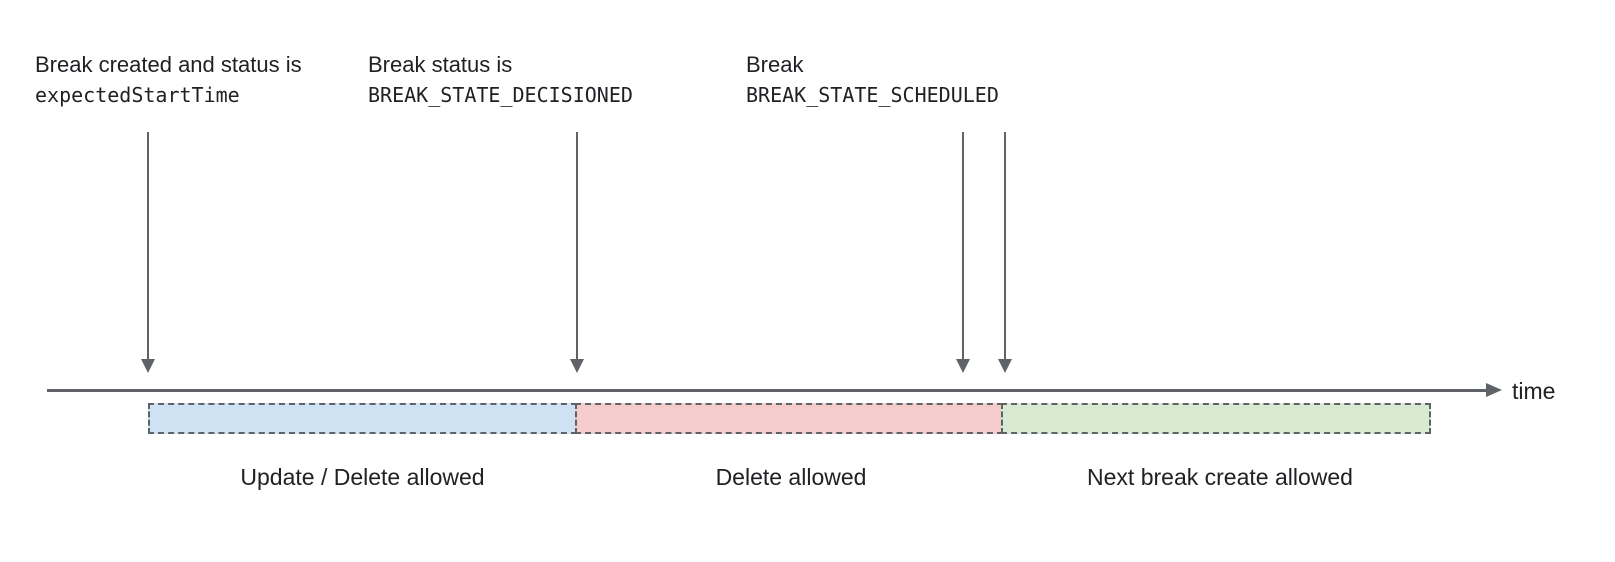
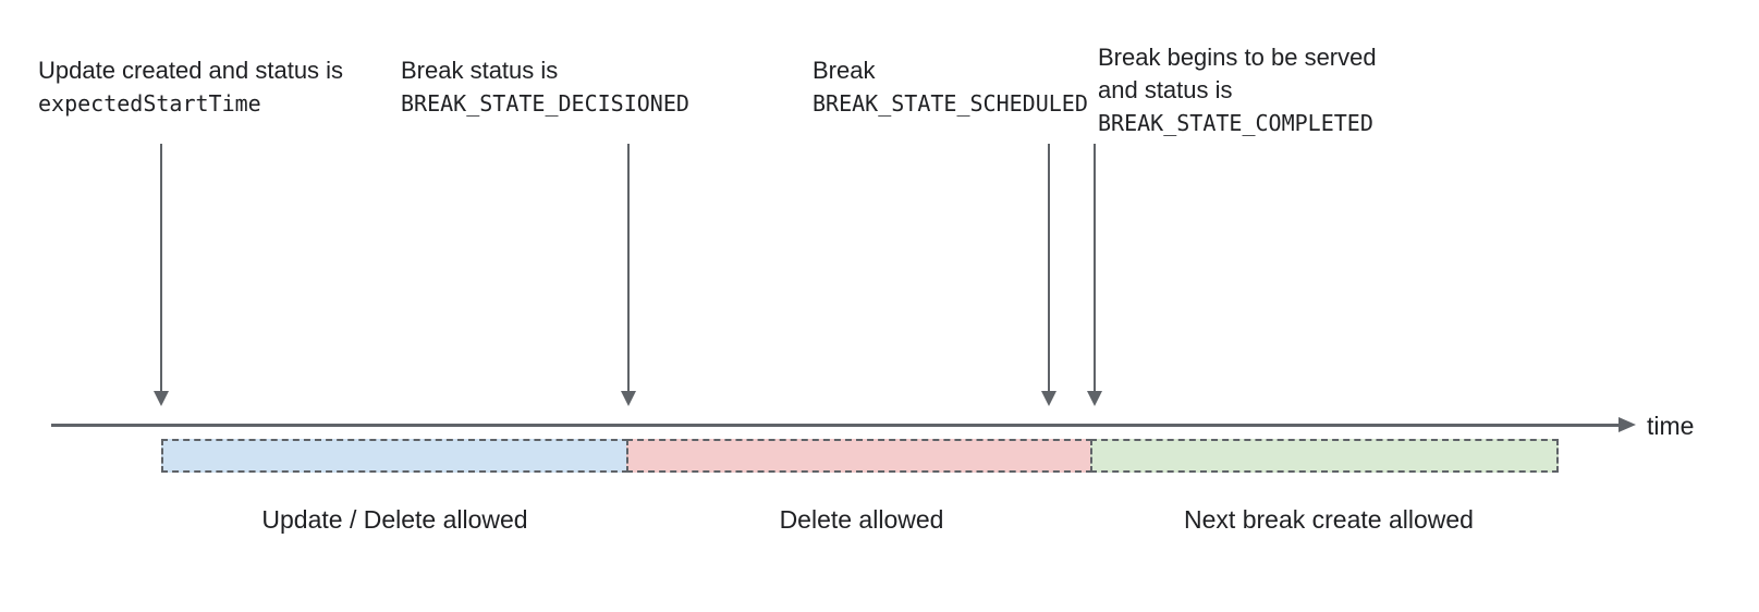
- Break created and status is
+ Update created and status is
  expectedStartTime
  Break status is
  BREAK_STATE_DECISIONED
  Break
  BREAK_STATE_SCHEDULED
+ Break begins to be served
+ and status is
+ BREAK_STATE_COMPLETED
  time
  Update / Delete allowed
  Delete allowed
  Next break create allowed
